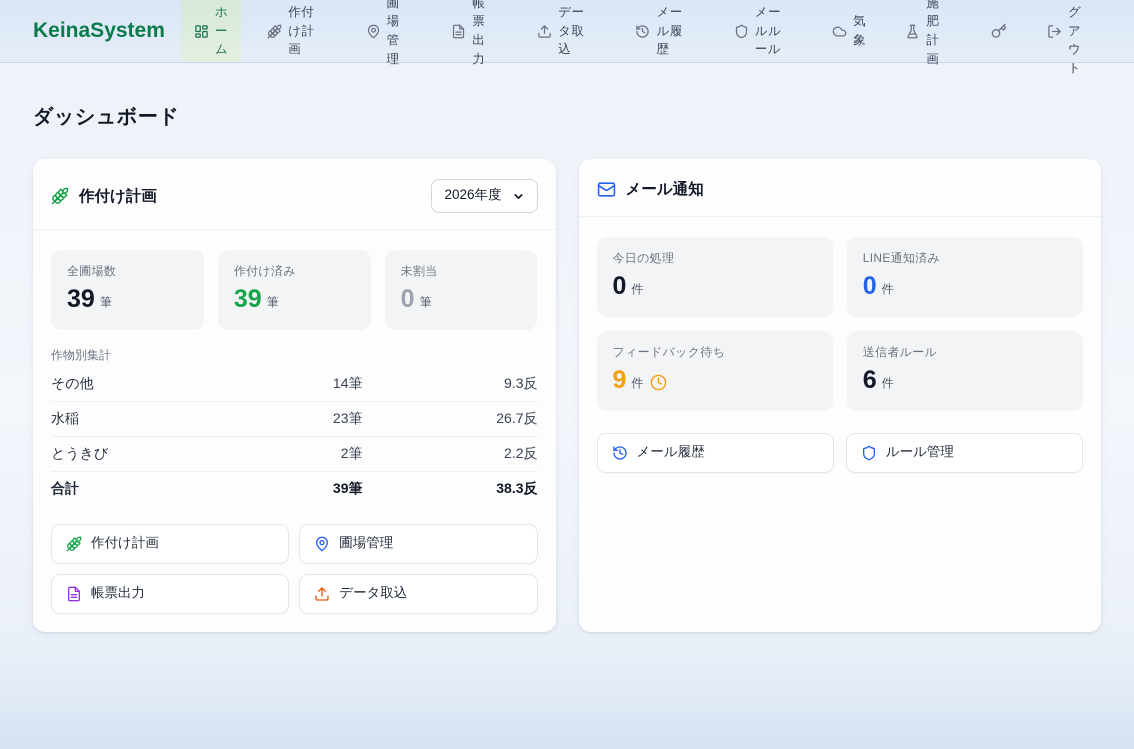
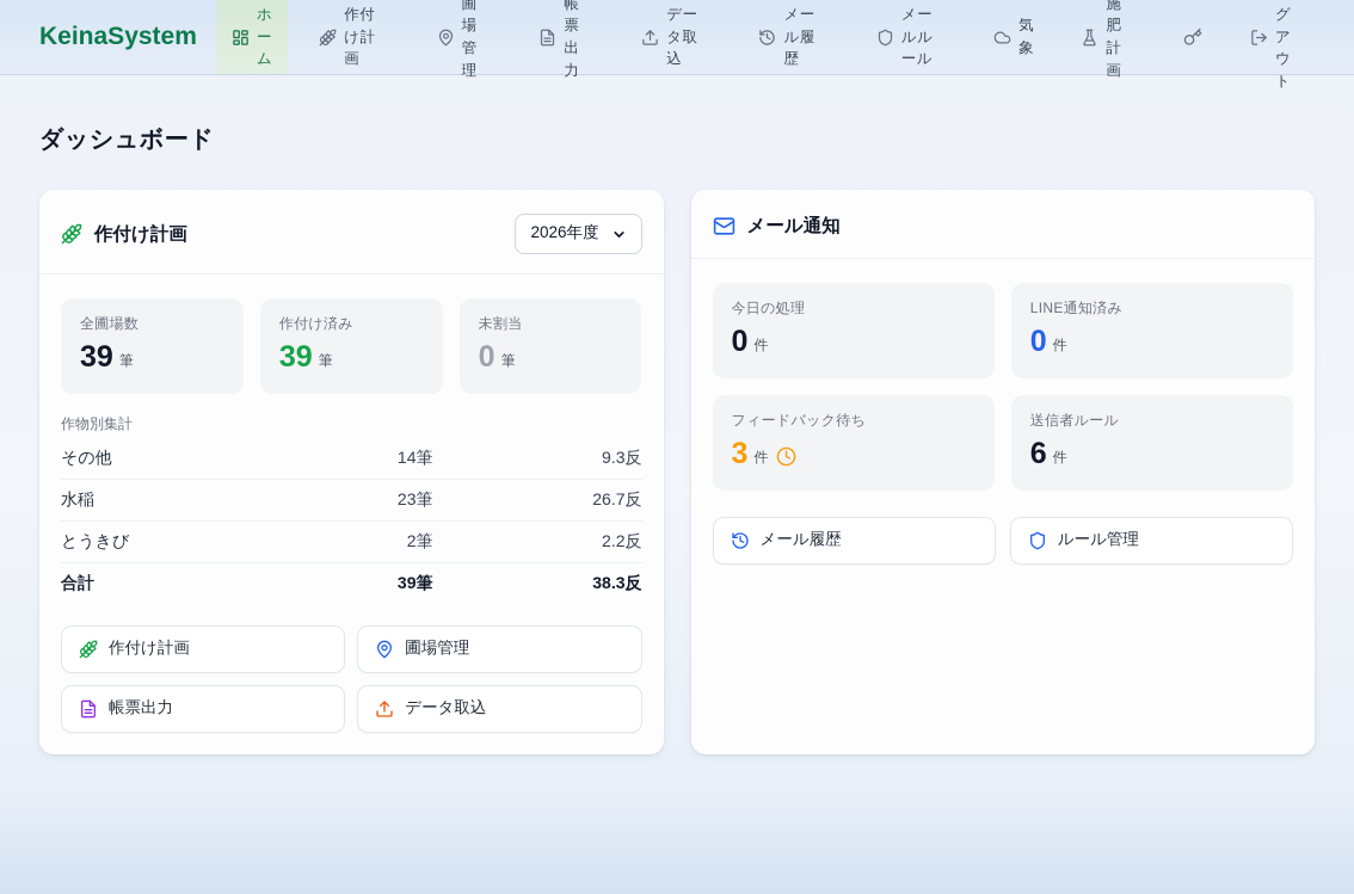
  KeinaSystem
  ホーム
  作付け計画
  圃場管理
  帳票出力
  データ取込
  メール履歴
  メールルール
  気象
  施肥計画
  グアウト
  ダッシュボード
  作付け計画
  2026年度
  全圃場数
  39
  筆
  作付け済み
  39
  筆
  未割当
  0
  筆
  作物別集計
  その他
  14筆
  9.3反
  水稲
  23筆
  26.7反
  とうきび
  2筆
  2.2反
  合計
  39筆
  38.3反
  作付け計画
  圃場管理
  帳票出力
  データ取込
  メール通知
  今日の処理
  0
  件
  LINE通知済み
  0
  件
  フィードバック待ち
- 9
+ 3
  件
  送信者ルール
  6
  件
  メール履歴
  ルール管理
